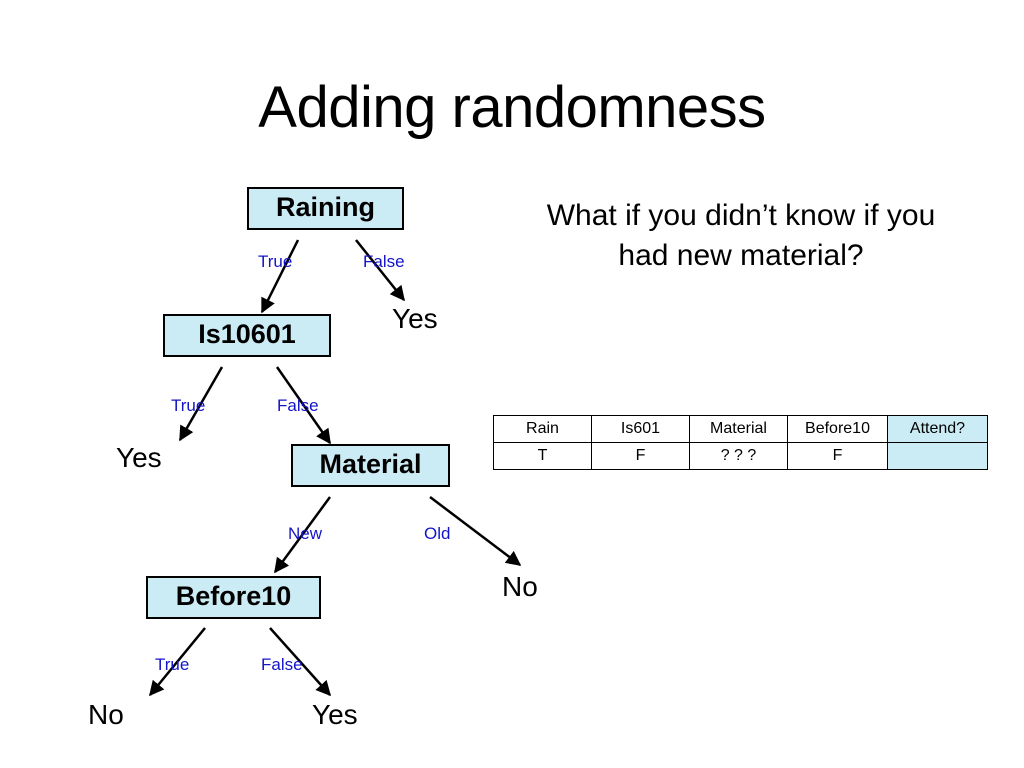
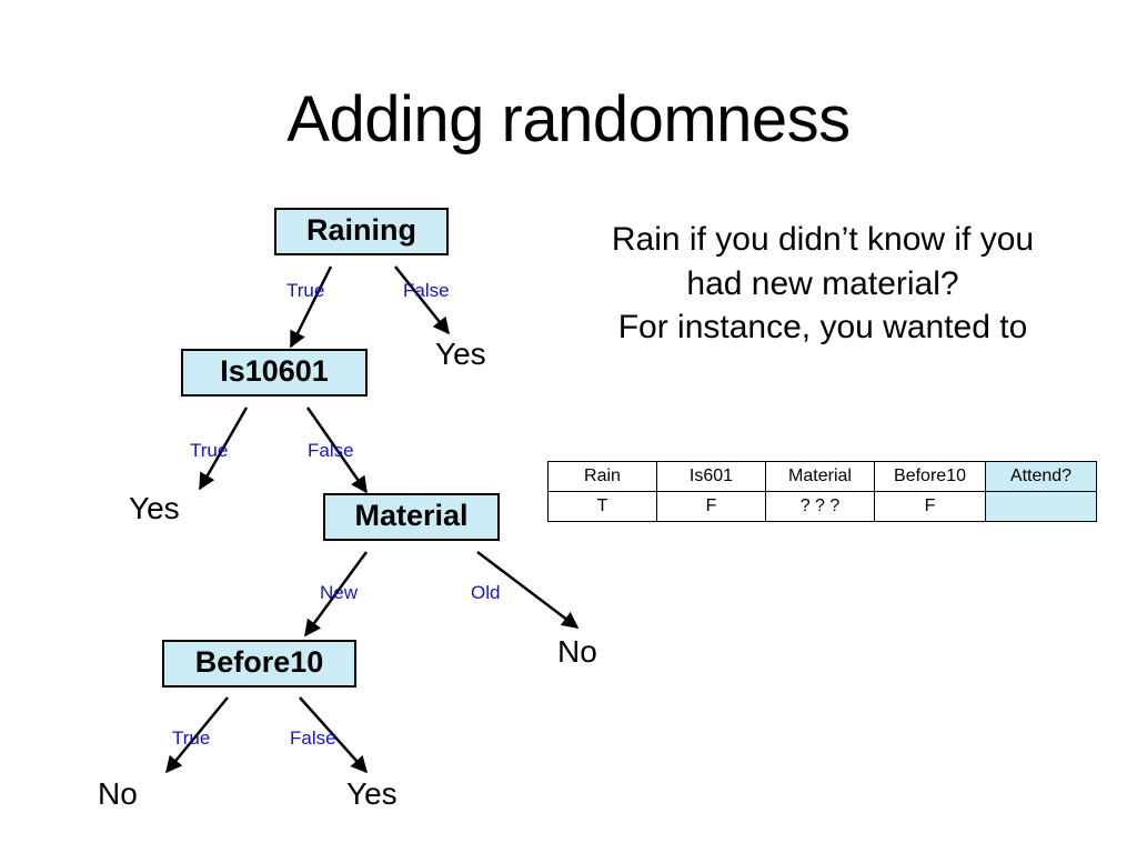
  Adding randomness
  Raining
  Is10601
  Material
  Before10
  True
  False
  True
  False
  New
  Old
  True
  False
  Yes
  Yes
  No
  No
  Yes
- What if you didn’t know if you
+ Rain if you didn’t know if you
  had new material?
+ For instance, you wanted to
  Rain	Is601	Material	Before10	Attend?
  T	F	? ? ?	F
